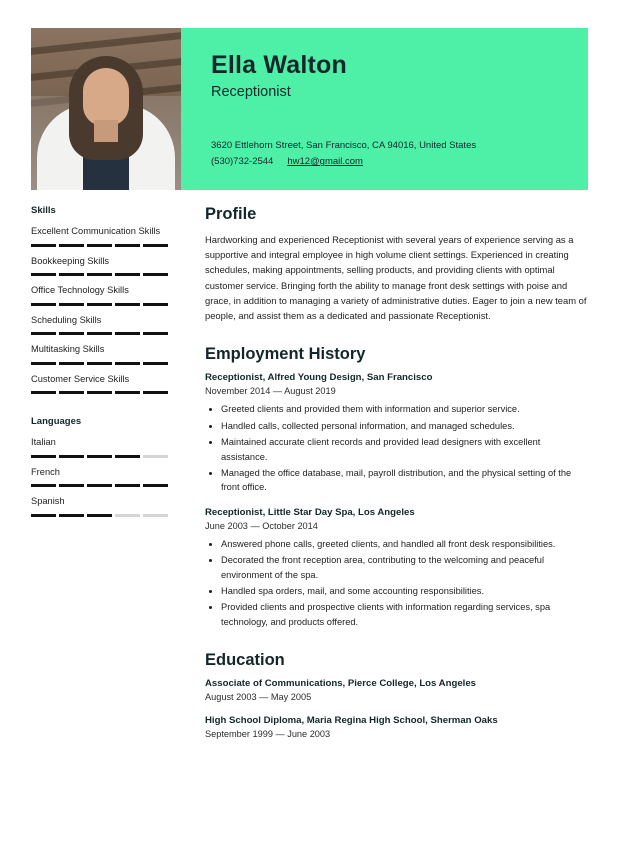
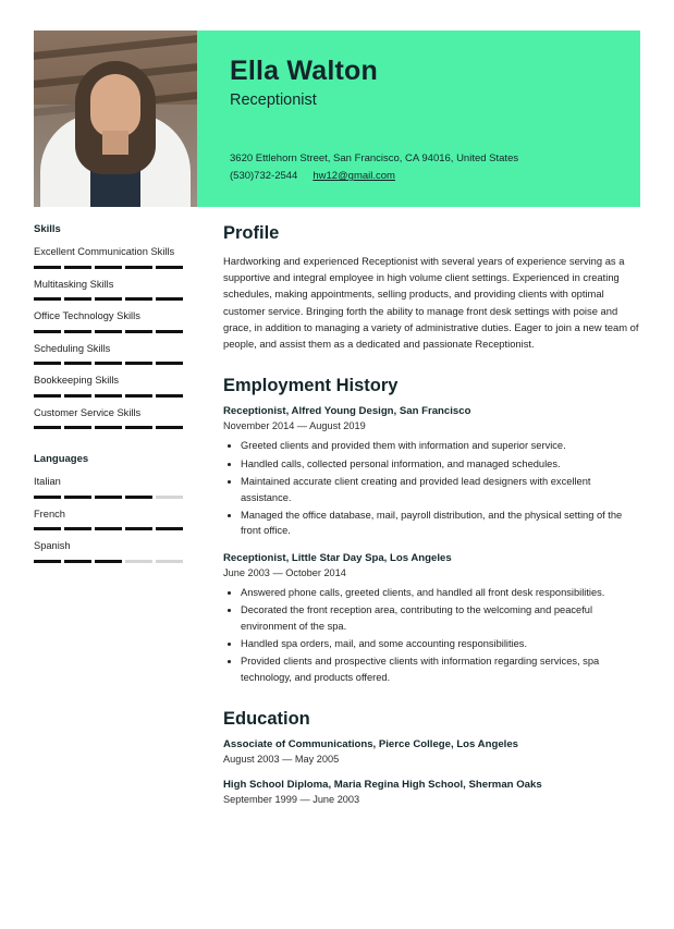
  Ella Walton
  Receptionist
  3620 Ettlehorn Street, San Francisco, CA 94016, United States
  (530)732-2544
  hw12@gmail.com
  Skills
  Excellent Communication Skills
- Bookkeeping Skills
+ Multitasking Skills
  Office Technology Skills
  Scheduling Skills
- Multitasking Skills
+ Bookkeeping Skills
  Customer Service Skills
  Languages
  Italian
  French
  Spanish
  Profile
  Hardworking and experienced Receptionist with several years of experience serving as a supportive and integral employee in high volume client settings. Experienced in creating schedules, making appointments, selling products, and providing clients with optimal customer service. Bringing forth the ability to manage front desk settings with poise and grace, in addition to managing a variety of administrative duties. Eager to join a new team of people, and assist them as a dedicated and passionate Receptionist.
  Employment History
  Receptionist, Alfred Young Design, San Francisco
  November 2014 — August 2019
  Greeted clients and provided them with information and superior service.
  Handled calls, collected personal information, and managed schedules.
- Maintained accurate client records and provided lead designers with excellent assistance.
+ Maintained accurate client creating and provided lead designers with excellent assistance.
  Managed the office database, mail, payroll distribution, and the physical setting of the front office.
  Receptionist, Little Star Day Spa, Los Angeles
  June 2003 — October 2014
  Answered phone calls, greeted clients, and handled all front desk responsibilities.
  Decorated the front reception area, contributing to the welcoming and peaceful environment of the spa.
  Handled spa orders, mail, and some accounting responsibilities.
  Provided clients and prospective clients with information regarding services, spa technology, and products offered.
  Education
  Associate of Communications, Pierce College, Los Angeles
  August 2003 — May 2005
  High School Diploma, Maria Regina High School, Sherman Oaks
  September 1999 — June 2003
